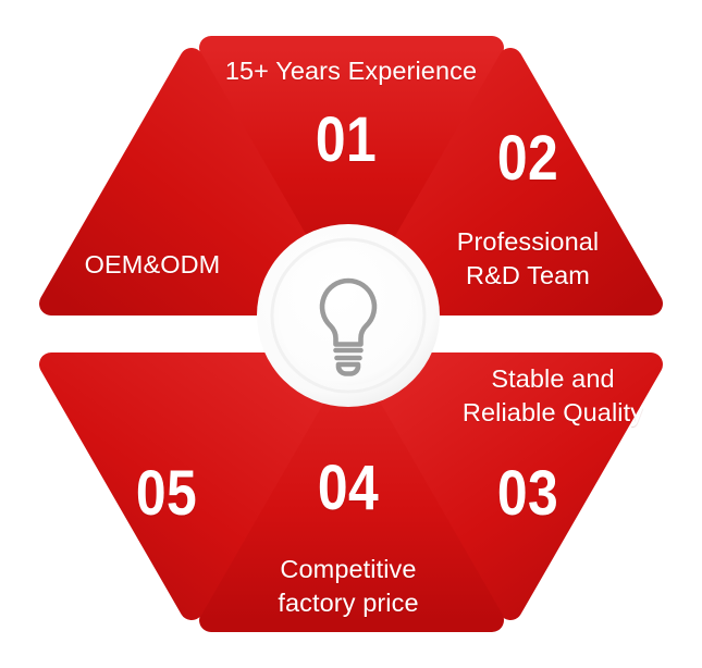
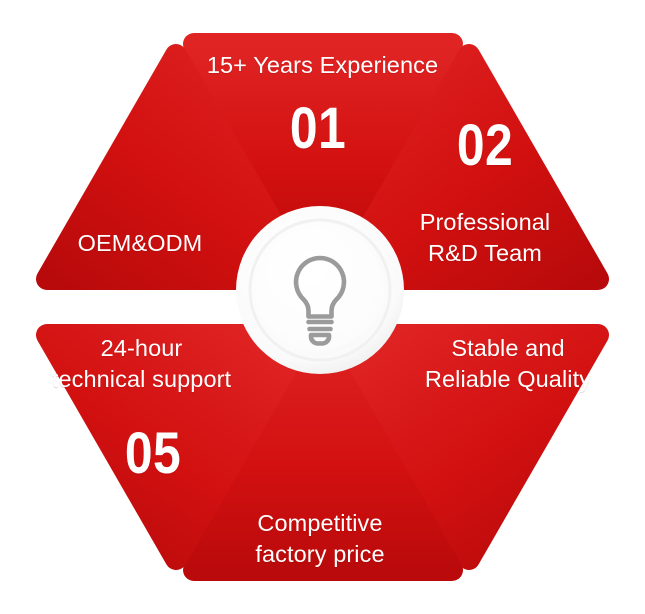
  15+ Years Experience
  01
  02
  Professional
  R&D Team
  Stable and
  Reliable Quality
- 03
- 04
  Competitive
  factory price
+ 24-hour
+ technical support
  05
  OEM&ODM
